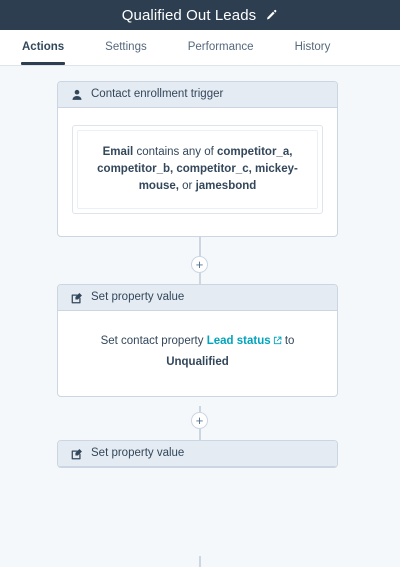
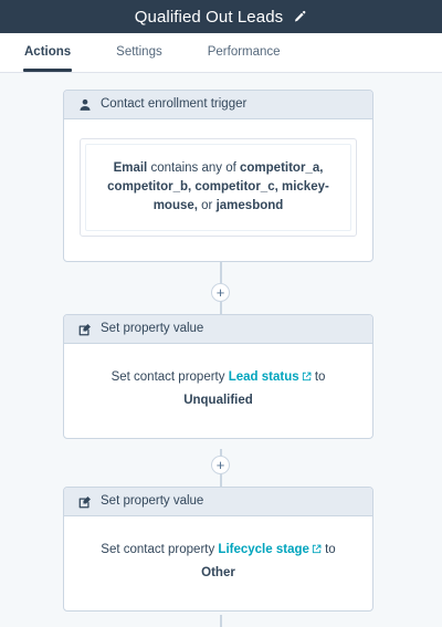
  Qualified Out Leads
  Actions
  Settings
  Performance
- History
  Contact enrollment trigger
  Email contains any of competitor_a, competitor_b, competitor_c, mickey-mouse, or jamesbond
  +
  Set property value
  Set contact property Lead status to
  Unqualified
  +
  Set property value
+ Set contact property Lifecycle stage to
+ Other
